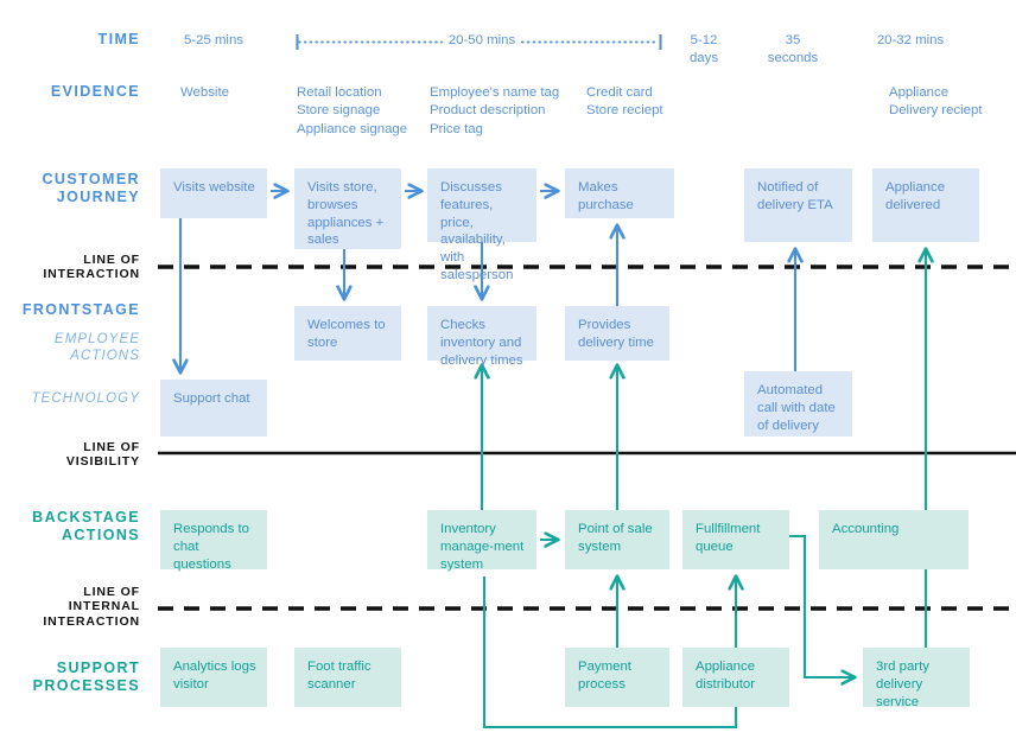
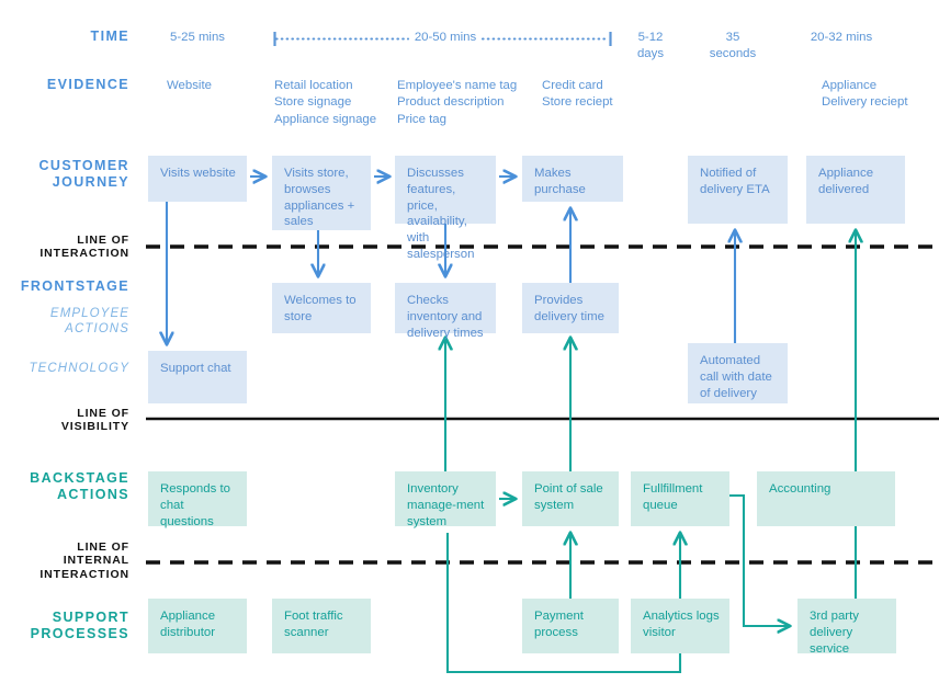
  TIME
  EVIDENCE
  CUSTOMER
  JOURNEY
  LINE OF
  INTERACTION
  FRONTSTAGE
  EMPLOYEE
  ACTIONS
  TECHNOLOGY
  LINE OF
  VISIBILITY
  BACKSTAGE
  ACTIONS
  LINE OF
  INTERNAL
  INTERACTION
  SUPPORT
  PROCESSES
  5-25 mins
  20-50 mins
  5-12
  days
  35
  seconds
  20-32 mins
  Website
  Retail location
  Store signage
  Appliance signage
  Employee's name tag
  Product description
  Price tag
  Credit card
  Store reciept
  Appliance
  Delivery reciept
  Visits website
  Visits store, browses appliances + sales
  Discusses features, price, availability, with salesperson
  Makes purchase
  Notified of delivery ETA
  Appliance delivered
  Welcomes to store
  Checks inventory and delivery times
  Provides delivery time
  Support chat
  Automated call with date of delivery
  Responds to chat questions
  Inventory manage-ment system
  Point of sale system
  Fullfillment queue
  Accounting
- Analytics logs visitor
+ Appliance distributor
  Foot traffic scanner
  Payment process
- Appliance distributor
+ Analytics logs visitor
  3rd party delivery service
